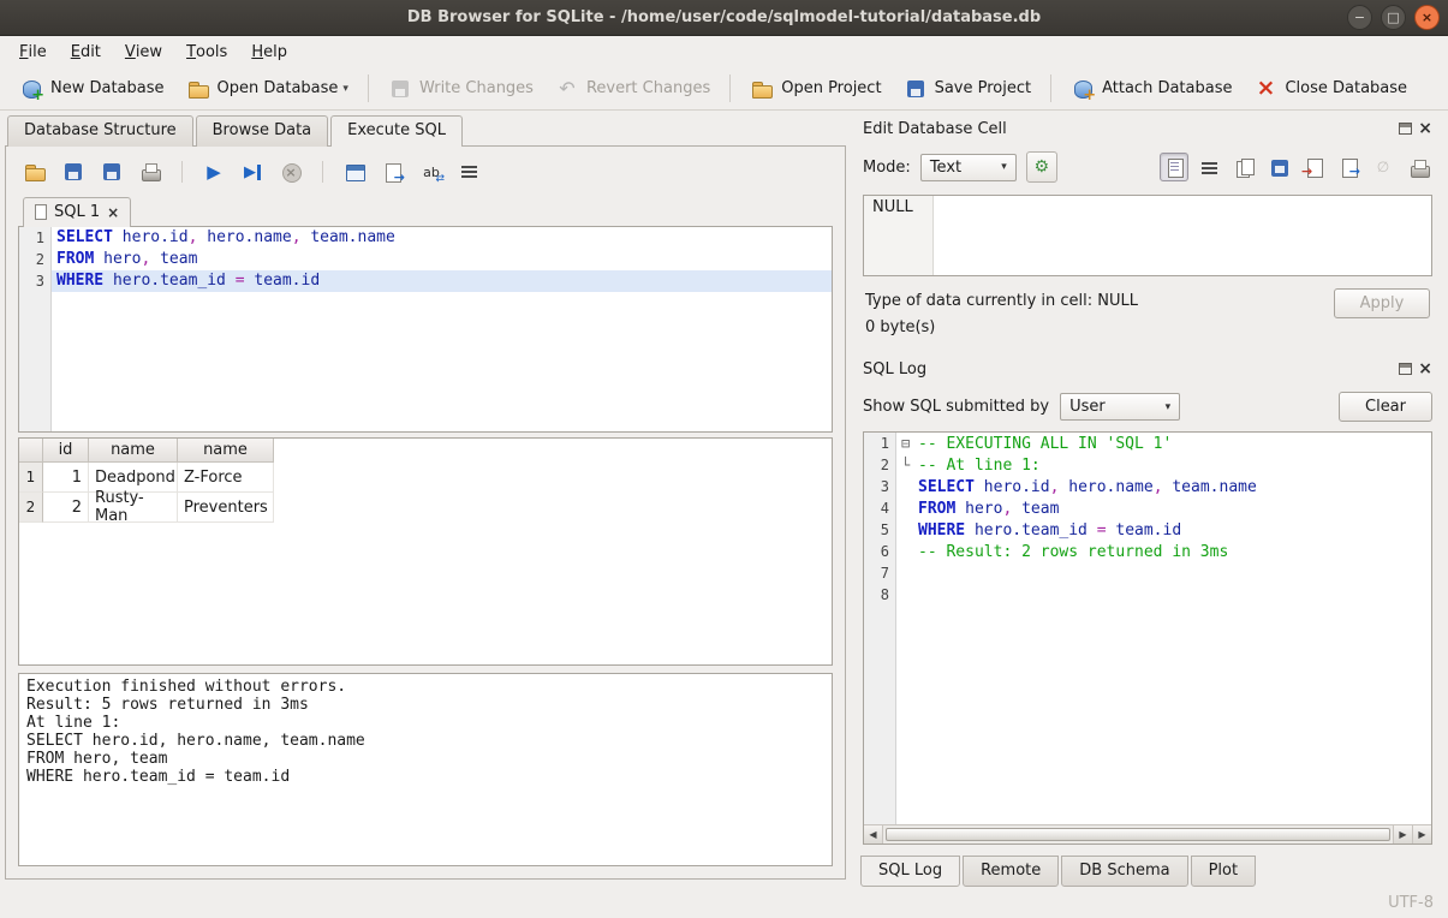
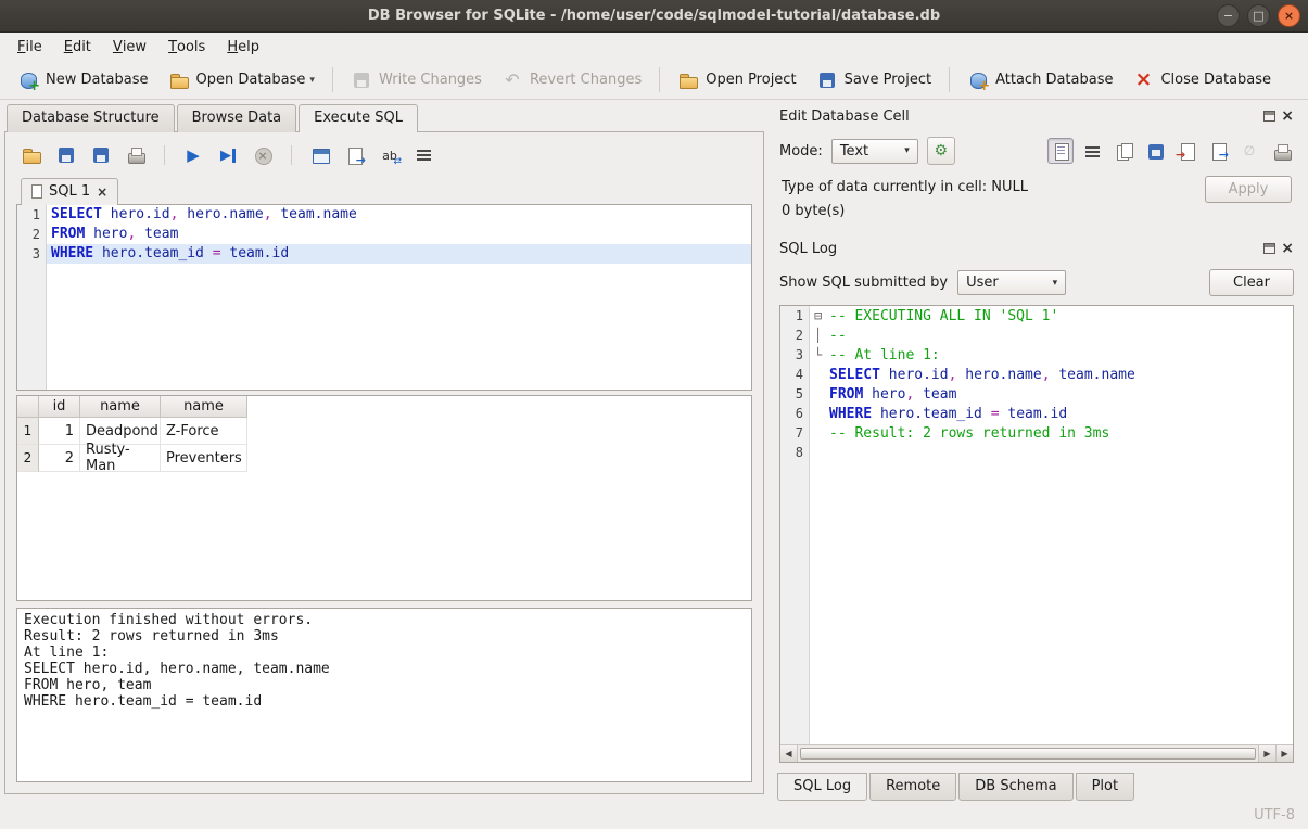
  DB Browser for SQLite - /home/user/code/sqlmodel-tutorial/database.db
  −
  □
  ×
  F
  ile
  E
  dit
  V
  iew
  T
  ools
  H
  elp
  New Database
  Open Database
  ▾
  Write Changes
  Revert Changes
  Open Project
  Save Project
  Attach Database
  Close Database
  Database Structure
  Browse Data
  Execute SQL
  SQL 1
  ×
  1
  2
  3
  SELECT hero.id, hero.name, team.name
  FROM hero, team
  WHERE hero.team_id = team.id
  id
  name
  name
  1
  1
  Deadpond
  Z-Force
  2
  2
  Rusty-Man
  Preventers
  Execution finished without errors.
- Result: 5 rows returned in 3ms
+ Result: 2 rows returned in 3ms
  At line 1:
  SELECT hero.id, hero.name, team.name
  FROM hero, team
  WHERE hero.team_id = team.id
  Edit Database Cell
  ×
  Mode:
  Text
  ▾
- NULL
  Type of data currently in cell: NULL
  0 byte(s)
  Apply
  SQL Log
  ×
  Show SQL submitted by
  User
  ▾
  Clear
  1
  2
  3
  4
  5
  6
  7
  8
  ⊟ -- EXECUTING ALL IN 'SQL 1'
+ │ --
  └ -- At line 1:
  SELECT hero.id, hero.name, team.name
  FROM hero, team
  WHERE hero.team_id = team.id
  -- Result: 2 rows returned in 3ms
  ◀
  ▶
  ▶
  SQL Log
  Remote
  DB Schema
  Plot
  UTF-8
